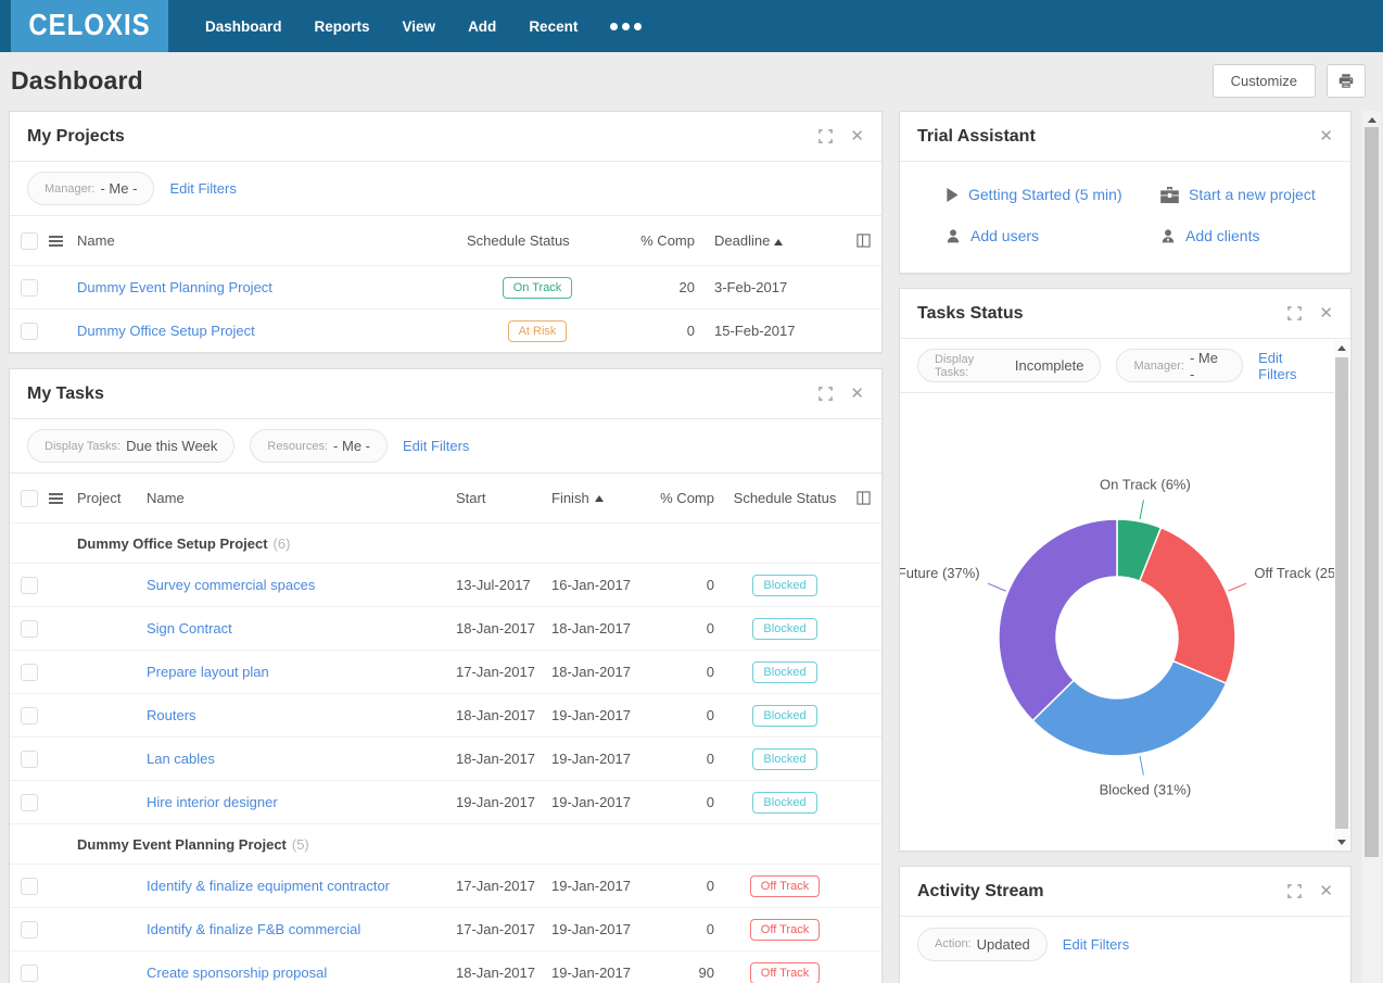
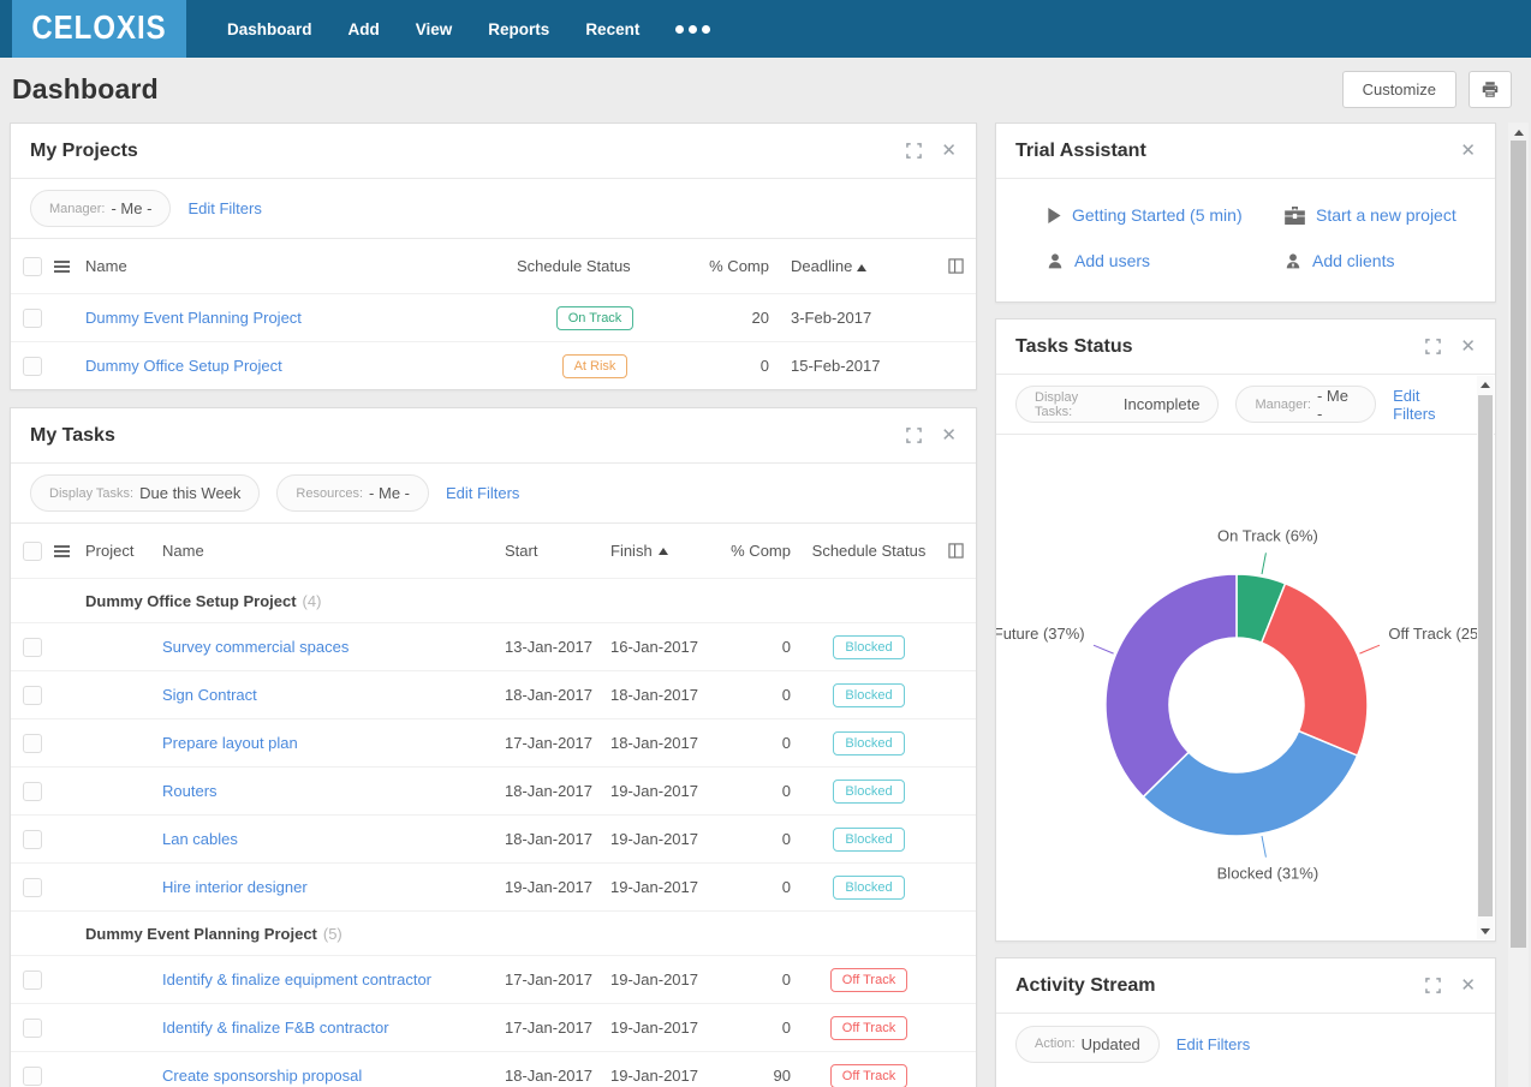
  CELOXIS
  Dashboard
- Reports
+ Add
  View
- Add
+ Reports
  Recent
  Dashboard
  Customize
  My Projects
  ✕
  Manager:
  - Me -
  Edit Filters
  Name
  Schedule Status
  % Comp
  Deadline
  Dummy Event Planning Project
  On Track
  20
  3-Feb-2017
  Dummy Office Setup Project
  At Risk
  0
  15-Feb-2017
  My Tasks
  ✕
  Display Tasks:
  Due this Week
  Resources:
  - Me -
  Edit Filters
  Project
  Name
  Start
  Finish
  % Comp
  Schedule Status
  Dummy Office Setup Project
- (6)
+ (4)
  Survey commercial spaces
- 13-Jul-2017
+ 13-Jan-2017
  16-Jan-2017
  0
  Blocked
  Sign Contract
  18-Jan-2017
  18-Jan-2017
  0
  Blocked
  Prepare layout plan
  17-Jan-2017
  18-Jan-2017
  0
  Blocked
  Routers
  18-Jan-2017
  19-Jan-2017
  0
  Blocked
  Lan cables
  18-Jan-2017
  19-Jan-2017
  0
  Blocked
  Hire interior designer
  19-Jan-2017
  19-Jan-2017
  0
  Blocked
  Dummy Event Planning Project
  (5)
  Identify & finalize equipment contractor
  17-Jan-2017
  19-Jan-2017
  0
  Off Track
- Identify & finalize F&B commercial
+ Identify & finalize F&B contractor
  17-Jan-2017
  19-Jan-2017
  0
  Off Track
  Create sponsorship proposal
  18-Jan-2017
  19-Jan-2017
  90
  Off Track
  Trial Assistant
  ✕
  Getting Started (5 min)
  Start a new project
  Add users
  Add clients
  Tasks Status
  ✕
  Display Tasks:
  Incomplete
  Manager:
  - Me -
  Edit Filters
  On Track (6%)
  Off Track (25
  Blocked (31%)
  Future (37%)
  Activity Stream
  ✕
  Action:
  Updated
  Edit Filters
